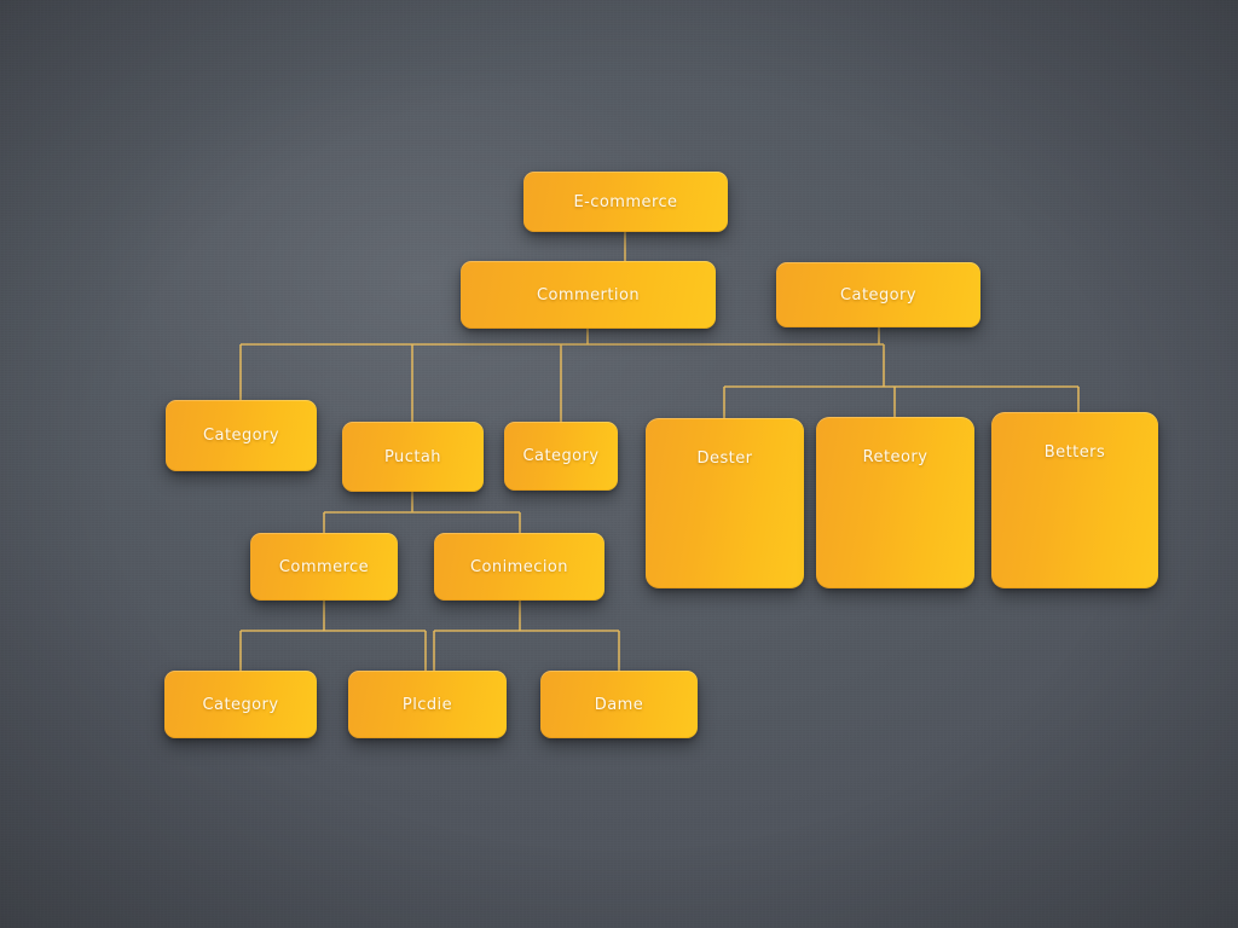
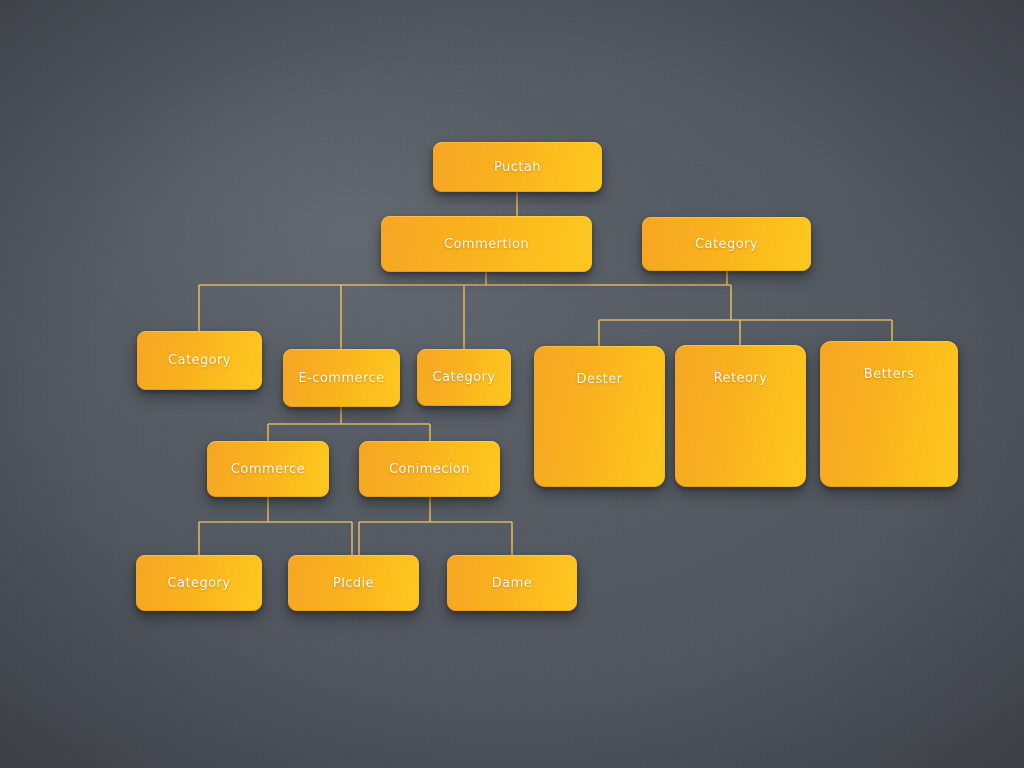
- E-commerce
+ Puctah
  Commertion
  Category
  Category
- Puctah
+ E-commerce
  Category
  Dester
  Reteory
  Betters
  Commerce
  Conimecion
  Category
  Plcdie
  Dame
